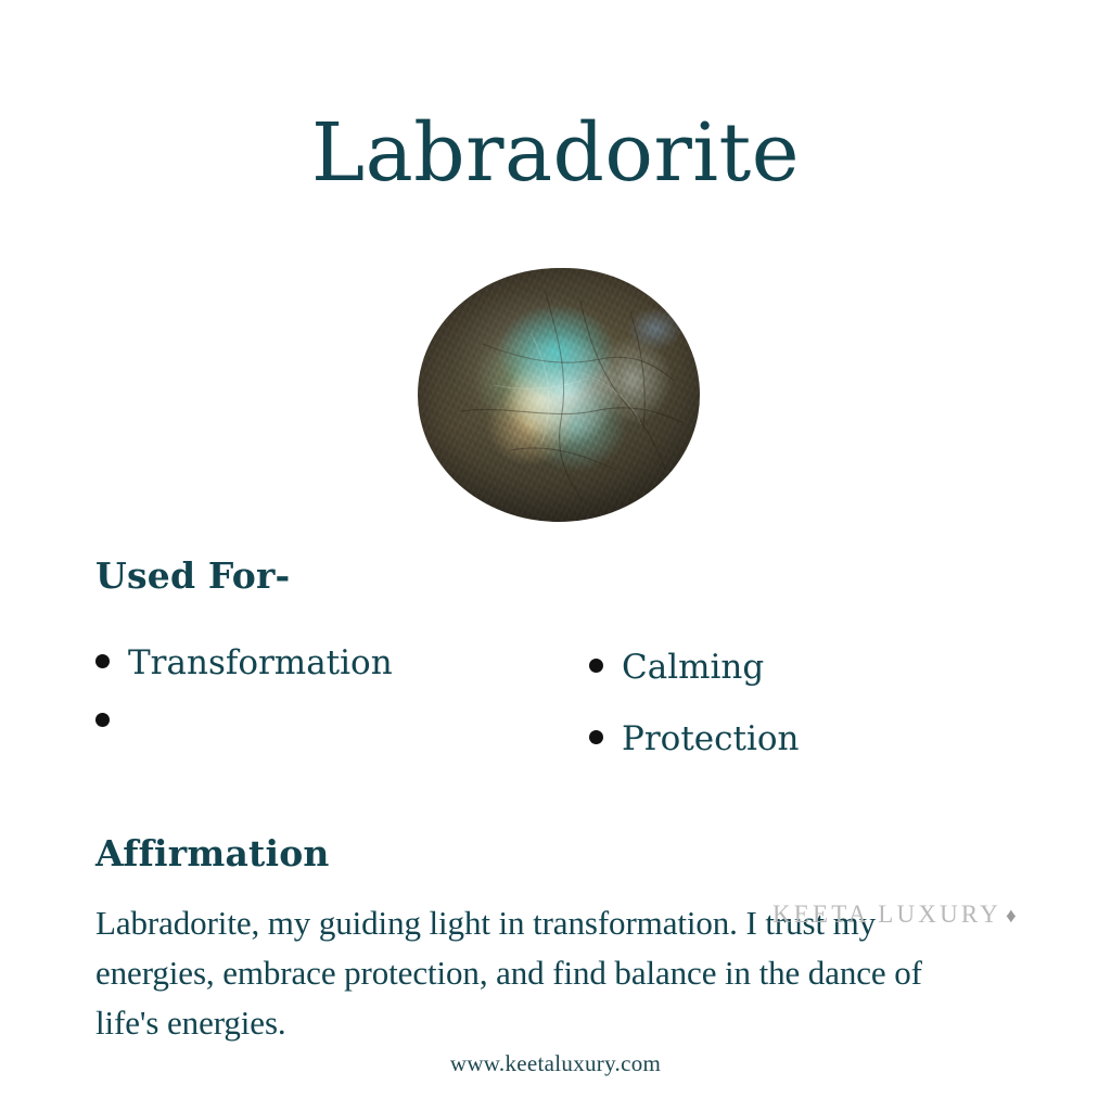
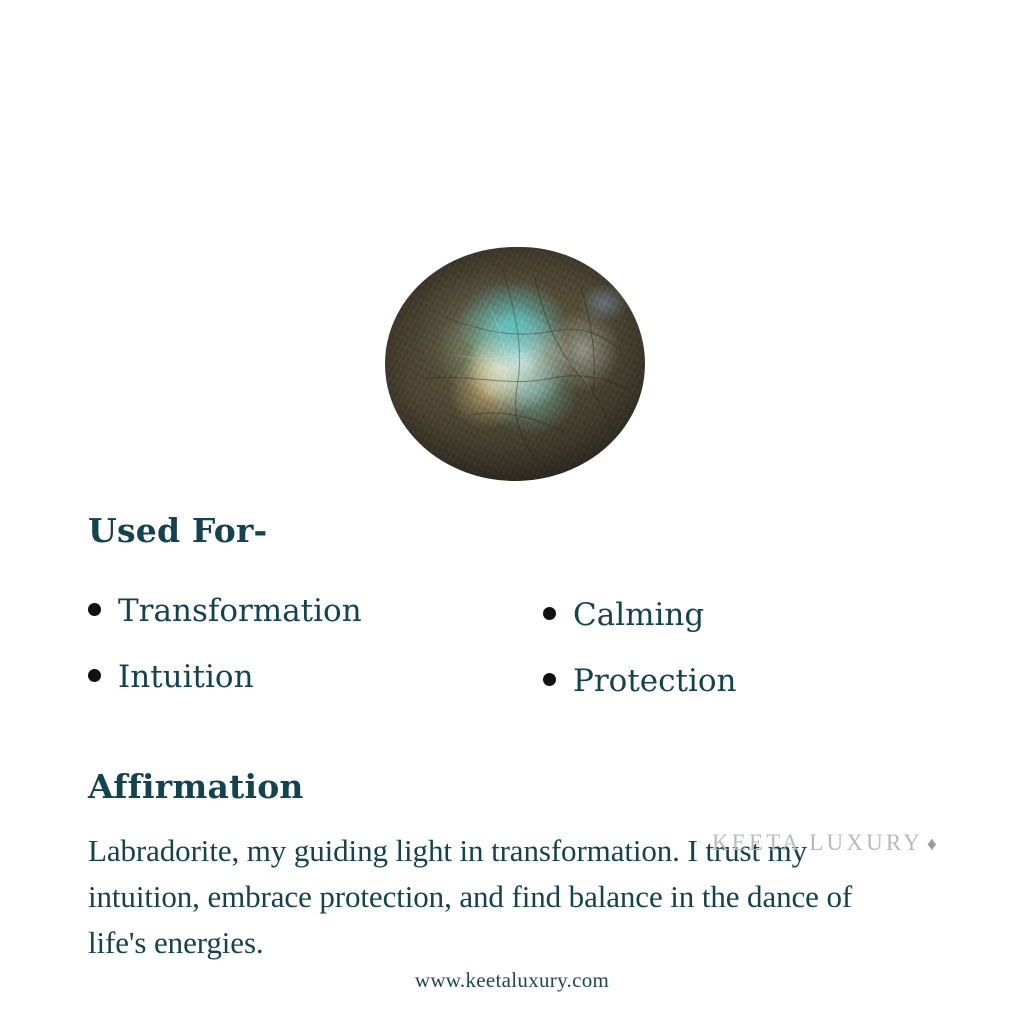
- Labradorite
  Used For-
  Transformation
+ Intuition
  Calming
  Protection
  Affirmation
- Labradorite, my guiding light in transformation. I trust my energies, embrace protection, and find balance in the dance of life's energies.
+ Labradorite, my guiding light in transformation. I trust my intuition, embrace protection, and find balance in the dance of life's energies.
  KEETA LUXURY ♦
  www.keetaluxury.com
